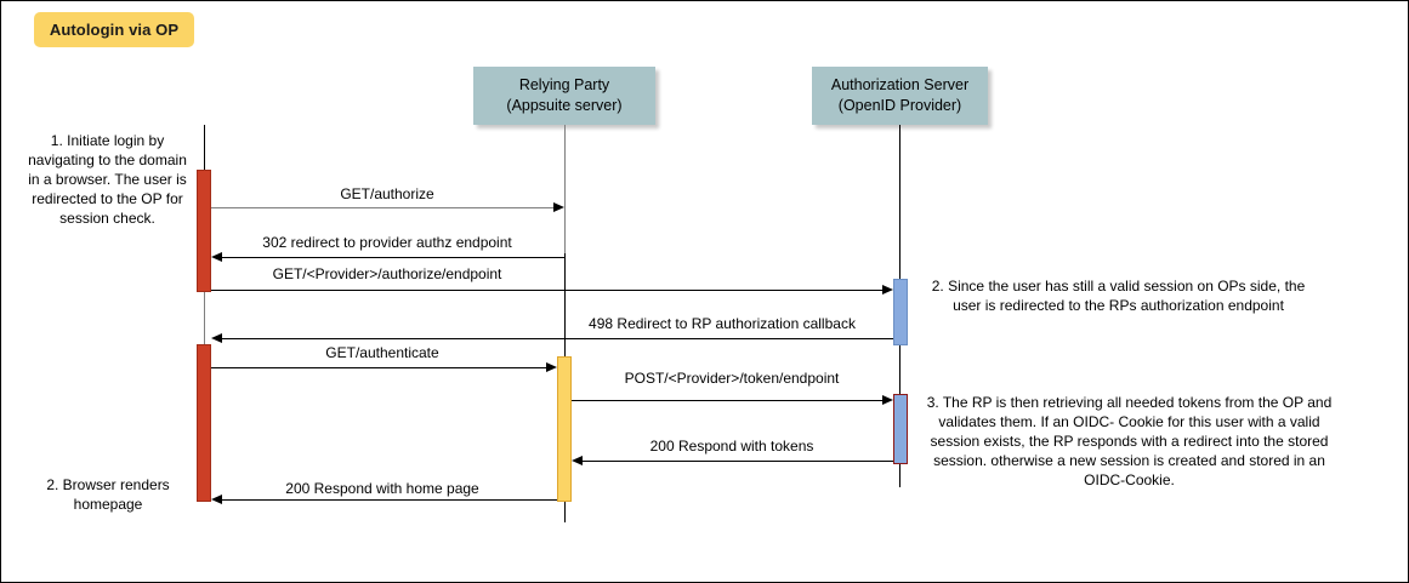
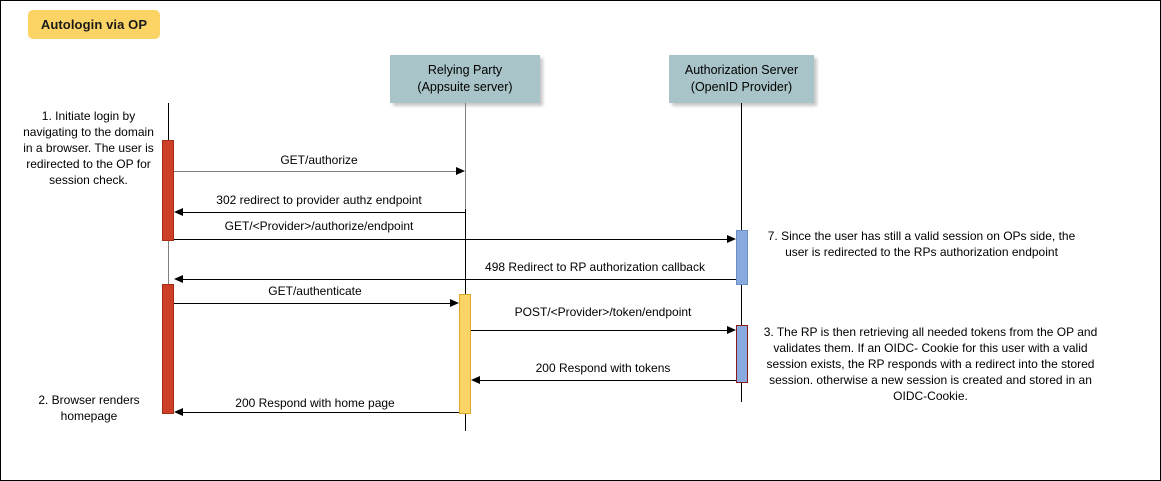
  Autologin via OP
  Relying Party
  (Appsuite server)
  Authorization Server
  (OpenID Provider)
  GET/authorize
  302 redirect to provider authz endpoint
  GET/<Provider>/authorize/endpoint
  498 Redirect to RP authorization callback
  GET/authenticate
  POST/<Provider>/token/endpoint
  200 Respond with tokens
  200 Respond with home page
  1. Initiate login by navigating to the domain in a browser. The user is redirected to the OP for session check.
- 2. Since the user has still a valid session on OPs side, the user is redirected to the RPs authorization endpoint
+ 7. Since the user has still a valid session on OPs side, the user is redirected to the RPs authorization endpoint
  3. The RP is then retrieving all needed tokens from the OP and validates them. If an OIDC- Cookie for this user with a valid session exists, the RP responds with a redirect into the stored session. otherwise a new session is created and stored in an OIDC-Cookie.
  2. Browser renders homepage
